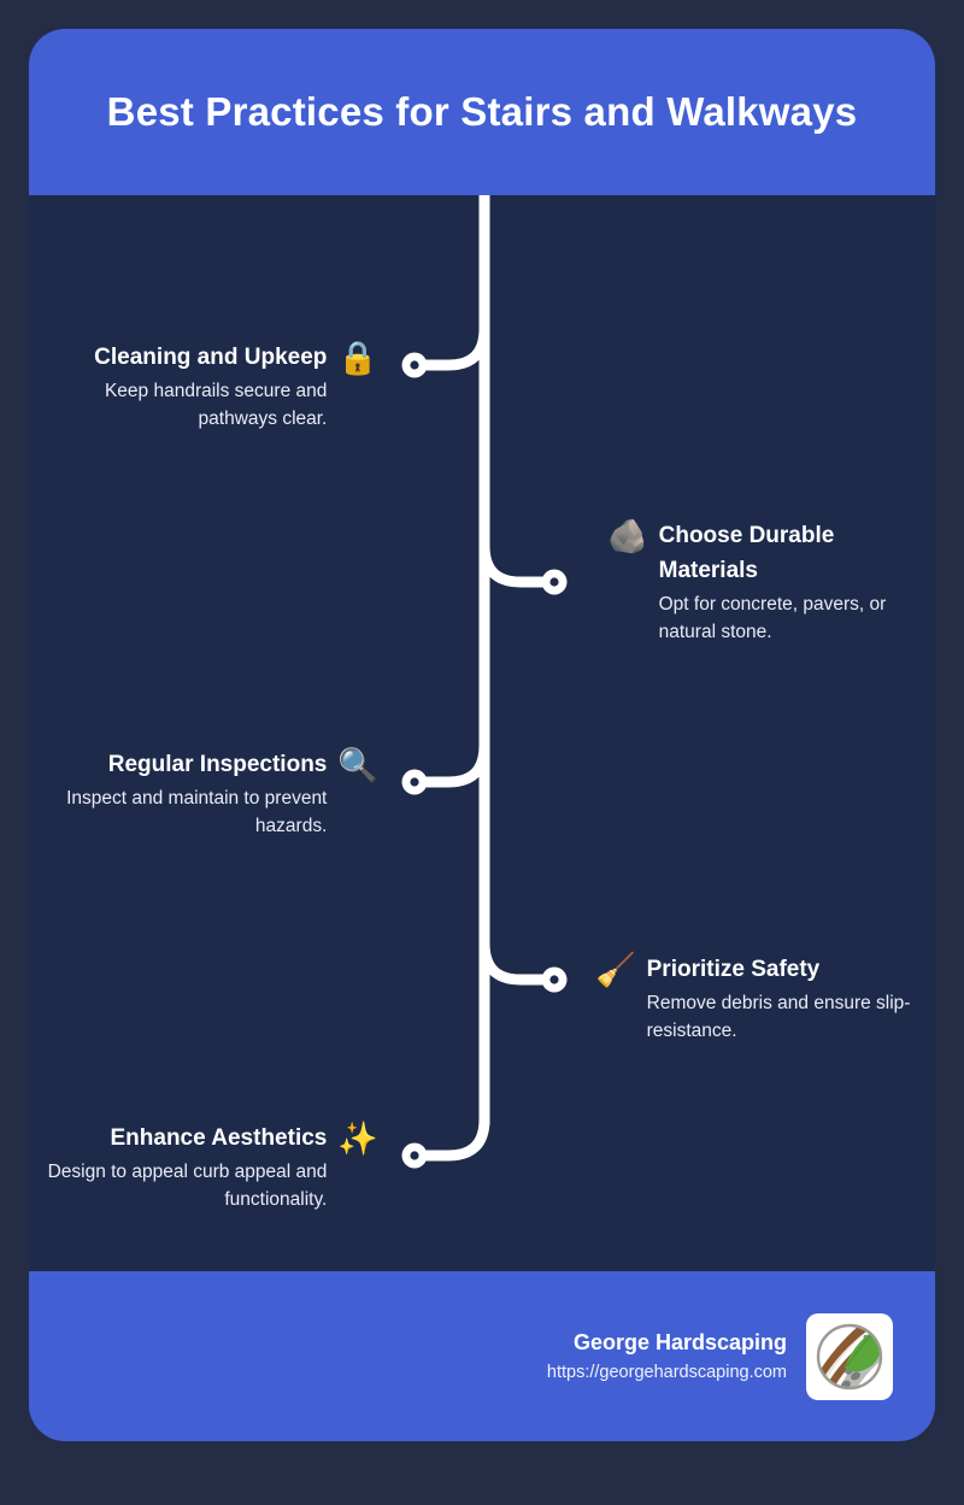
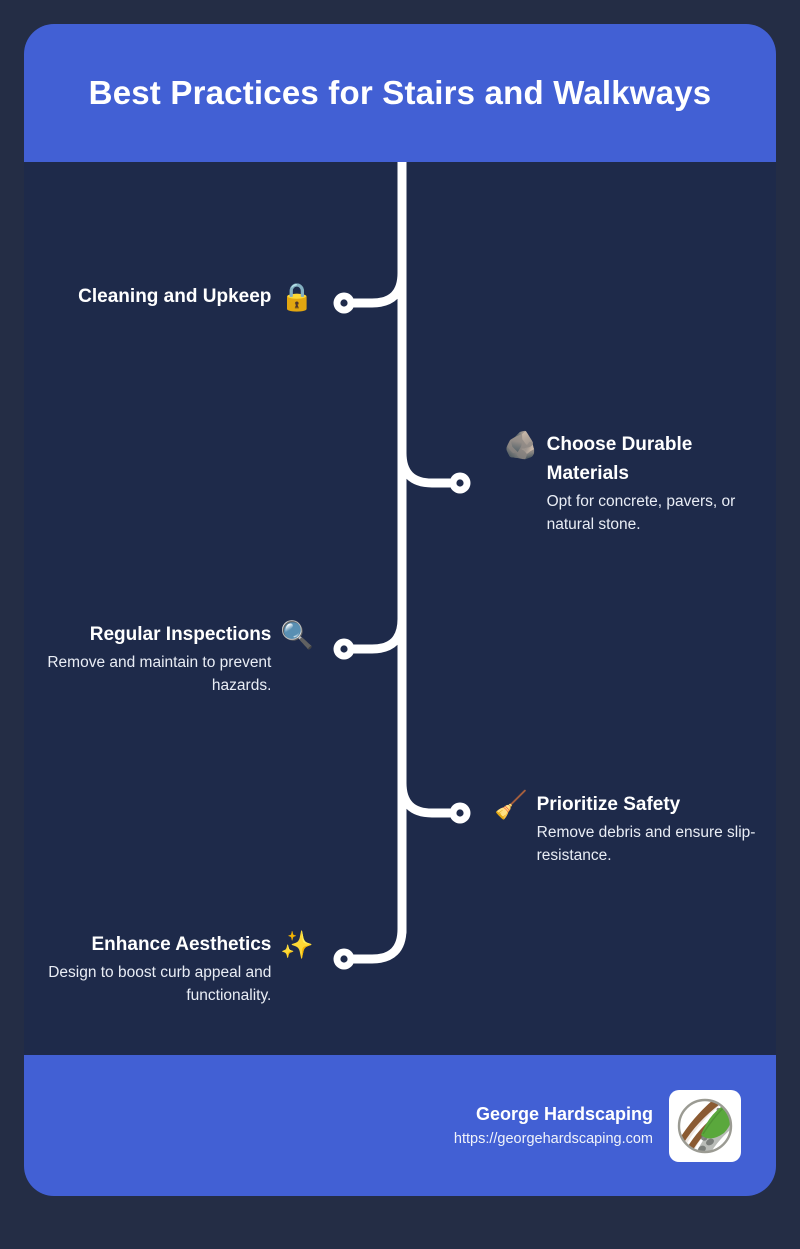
  Best Practices for Stairs and Walkways
  Cleaning and Upkeep
- Keep handrails secure and pathways clear.
  🔒
  🪨
  Choose Durable Materials
  Opt for concrete, pavers, or natural stone.
  Regular Inspections
- Inspect and maintain to prevent hazards.
+ Remove and maintain to prevent hazards.
  🔍
  🧹
  Prioritize Safety
  Remove debris and ensure slip-resistance.
  Enhance Aesthetics
- Design to appeal curb appeal and functionality.
+ Design to boost curb appeal and functionality.
  ✨
  George Hardscaping
  https://georgehardscaping.com
